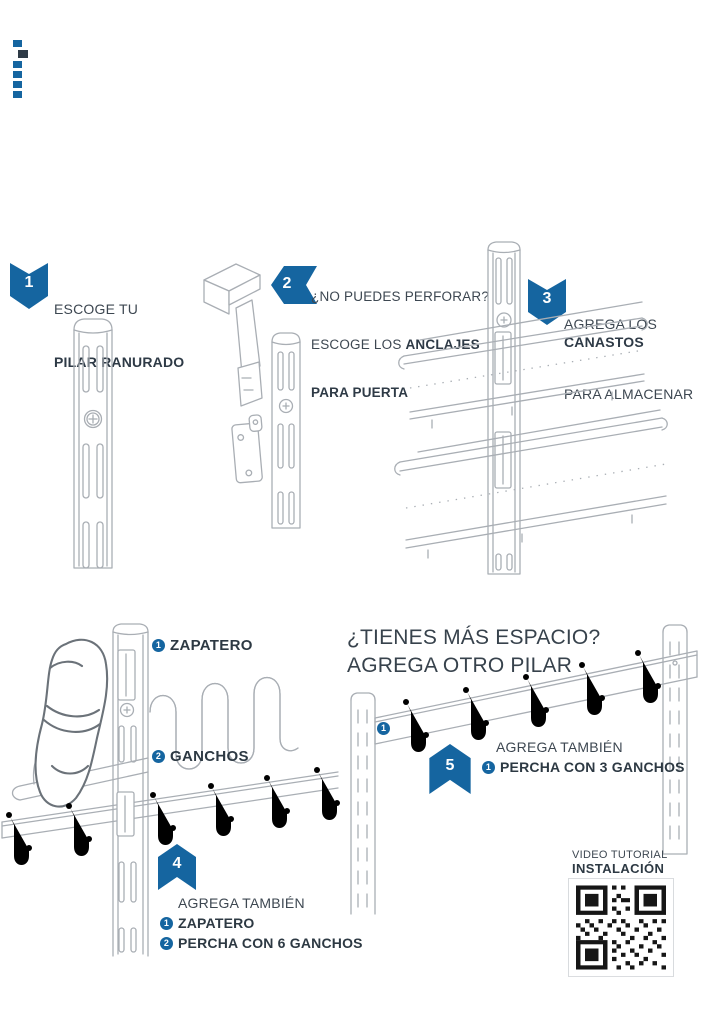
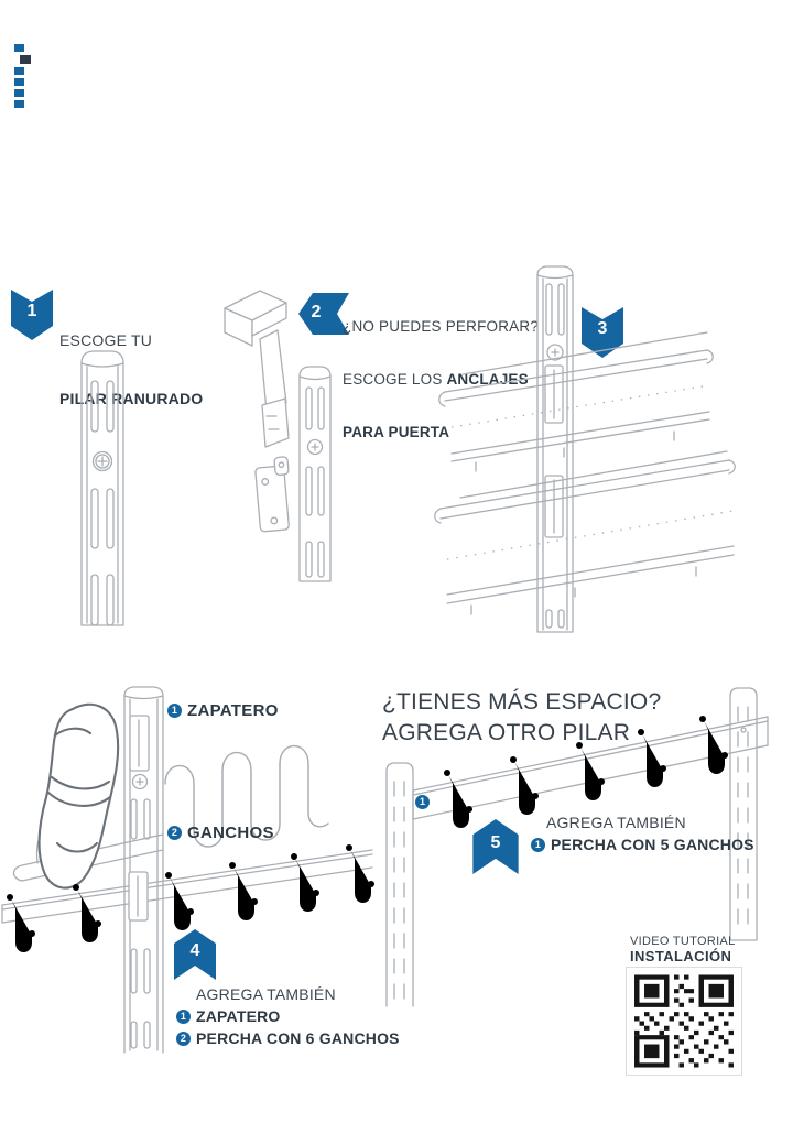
  1
  ESCOGE TU
  PILAR RANURADO
  2
  ¿NO PUEDES PERFORAR?
  ESCOGE LOS ANCLAJE
  PARA PUERTA
  3
- AGREGA LOS CANASTOS
- PARA ALMACENAR
  1
  ZAPATERO
  2
  GANCHOS
  4
  AGREGA TAMBIÉN
  1
  ZAPATERO
  2
  PERCHA CON 6 GANCHOS
  ¿TIENES MÁS ESPACIO?
  AGREGA OTRO PILAR
  1
  5
  AGREGA TAMBIÉN
  1
- PERCHA CON 3 GANCHOS
+ PERCHA CON 5 GANCHOS
  VIDEO TUTORIAL
  INSTALACIÓN
